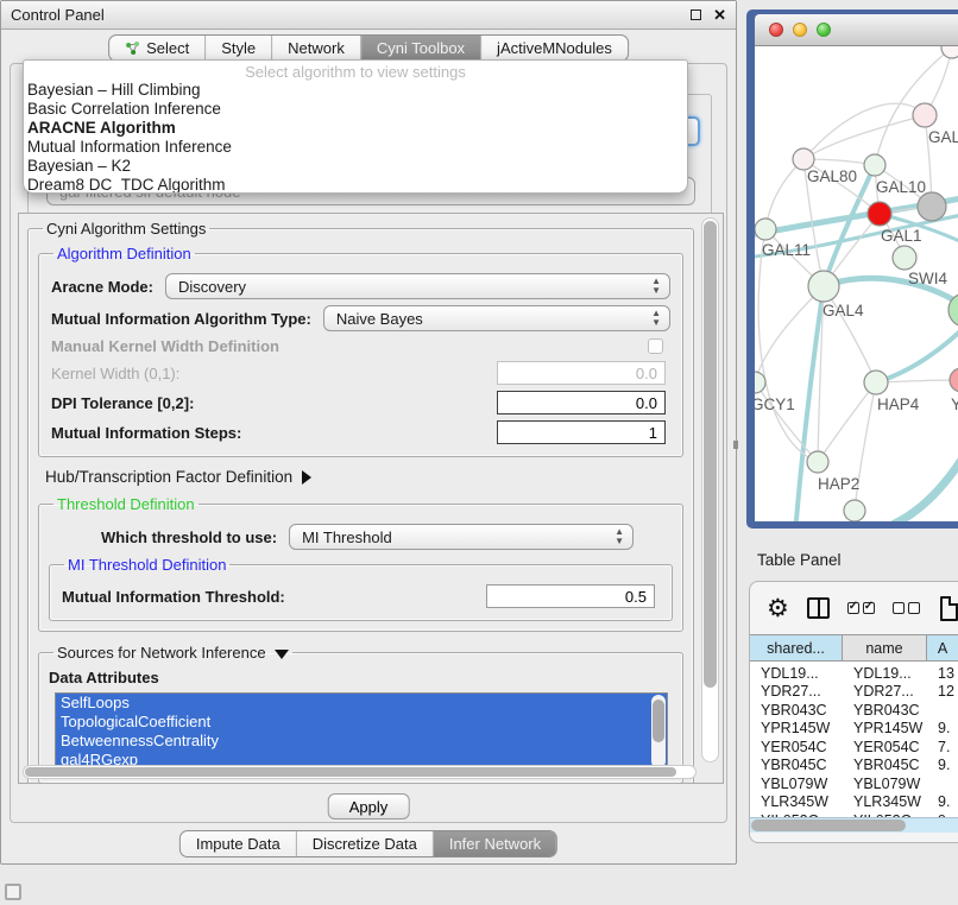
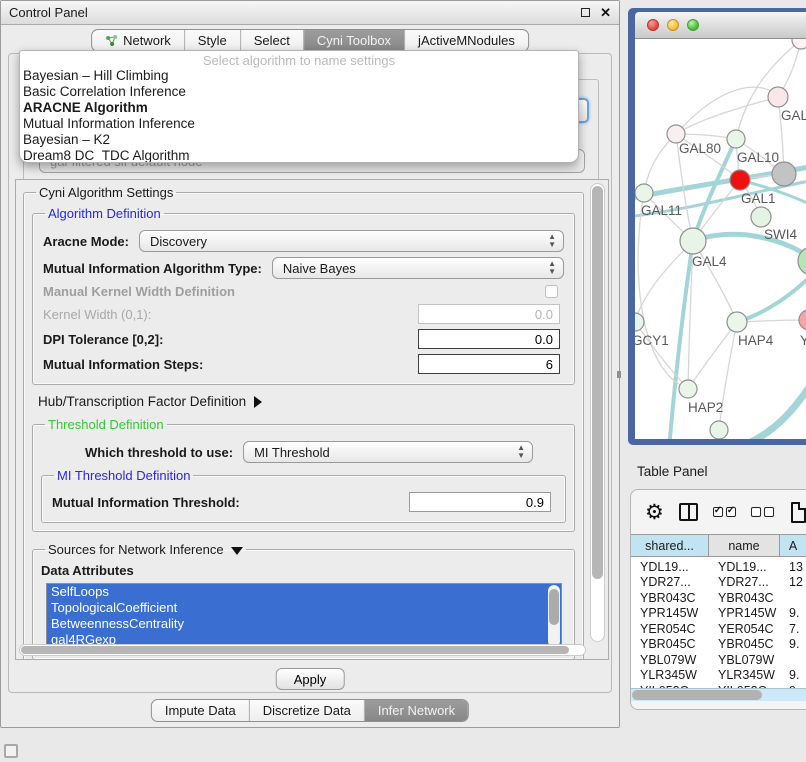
  Control Panel
  ✕
- Select
+ Network
  Style
- Network
+ Select
  Cyni Toolbox
  jActiveMNodules
- Select algorithm to view settings
+ Select algorithm to name settings
  Bayesian – Hill Climbing
  Basic Correlation Inference
  ARACNE Algorithm
  Mutual Information Inference
  Bayesian – K2
  Dream8 DC_TDC Algorithm
  Cyni Algorithm Settings
  Algorithm Definition
  Aracne Mode:
  Discovery
  ▲
  ▼
  Mutual Information Algorithm Type:
  Naive Bayes
  ▲
  ▼
  Manual Kernel Width Definition
  Kernel Width (0,1):
  0.0
  DPI Tolerance [0,2]:
  0.0
  Mutual Information Steps:
- 1
+ 6
  Hub/Transcription Factor Definition
  Threshold Definition
  Which threshold to use:
  MI Threshold
  ▲
  ▼
  MI Threshold Definition
  Mutual Information Threshold:
- 0.5
+ 0.9
  Sources for Network Inference
  Data Attributes
  SelfLoops
  TopologicalCoefficient
  BetweennessCentrality
  gal4RGexp
  Apply
  Impute Data
  Discretize Data
  Infer Network
  GAL
  GAL80
  GAL10
  GAL1
  GAL11
  SWI4
  GAL4
  GCY1
  HAP4
  Y
  HAP2
  Table Panel
  ⚙
  shared...
  name
  A
  YDL19...
  YDL19...
  13
  YDR27...
  YDR27...
  12
  YBR043C
  YBR043C
  YPR145W
  YPR145W
  9.
  YER054C
  YER054C
  7.
  YBR045C
  YBR045C
  9.
  YBL079W
  YBL079W
  YLR345W
  YLR345W
  9.
